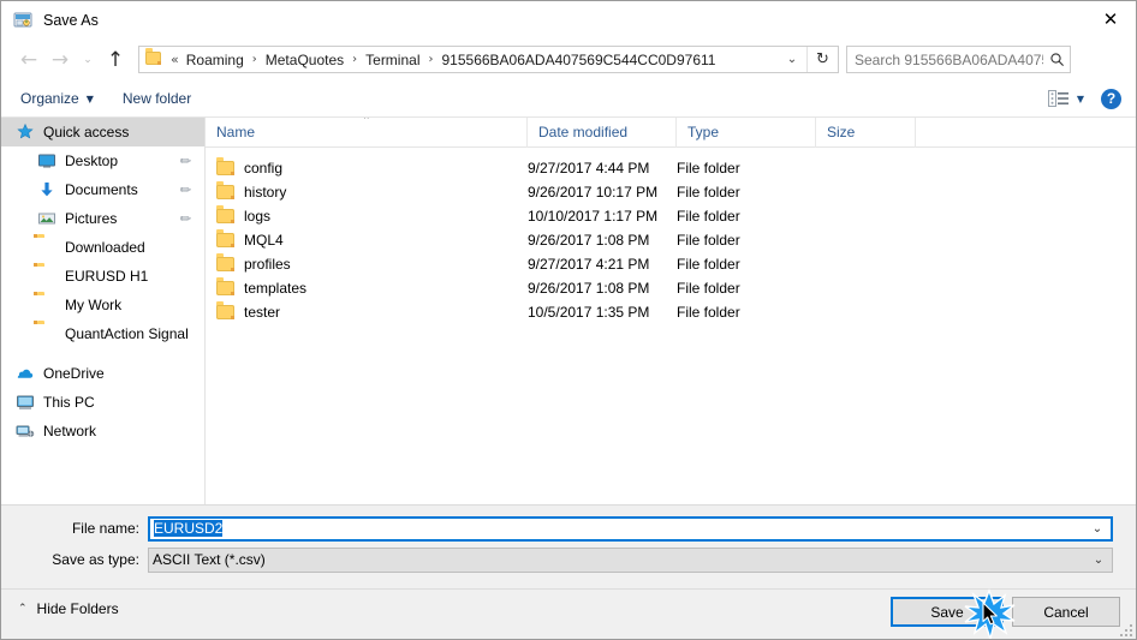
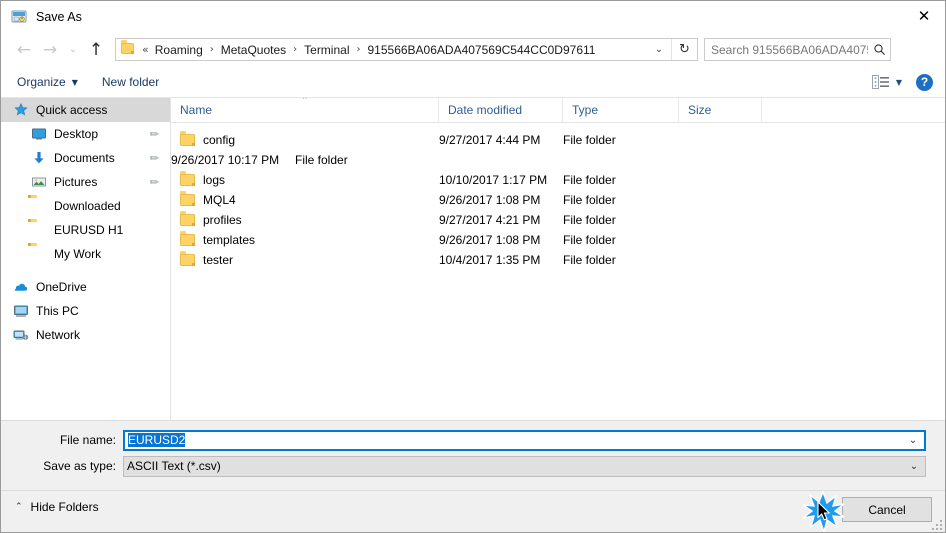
  Save As
  ✕
  ←
  →
  ⌄
  ↑
  «
  Roaming
  ›
  MetaQuotes
  ›
  Terminal
  ›
  915566BA06ADA407569C544CC0D97611
  ⌄
  ↻
  Search 915566BA06ADA407
  Organize
  ▼
  New folder
  ▼
  ?
  Quick access
  Desktop
  Documents
  Pictures
  Downloaded
  EURUSD H1
  My Work
- QuantAction Signal
  OneDrive
  This PC
  Network
  Name
  ⌃
  Date modified
  Type
  Size
  config
  9/27/2017 4:44 PM
  File folder
- history
  9/26/2017 10:17 PM
  File folder
  logs
  10/10/2017 1:17 PM
  File folder
  MQL4
  9/26/2017 1:08 PM
  File folder
  profiles
  9/27/2017 4:21 PM
  File folder
  templates
  9/26/2017 1:08 PM
  File folder
  tester
- 10/5/2017 1:35 PM
+ 10/4/2017 1:35 PM
  File folder
  File name:
  EURUSD2
  ⌄
  Save as type:
  ASCII Text (*.csv)
  ⌄
  ⌃
  Hide Folders
- Save
  Cancel
